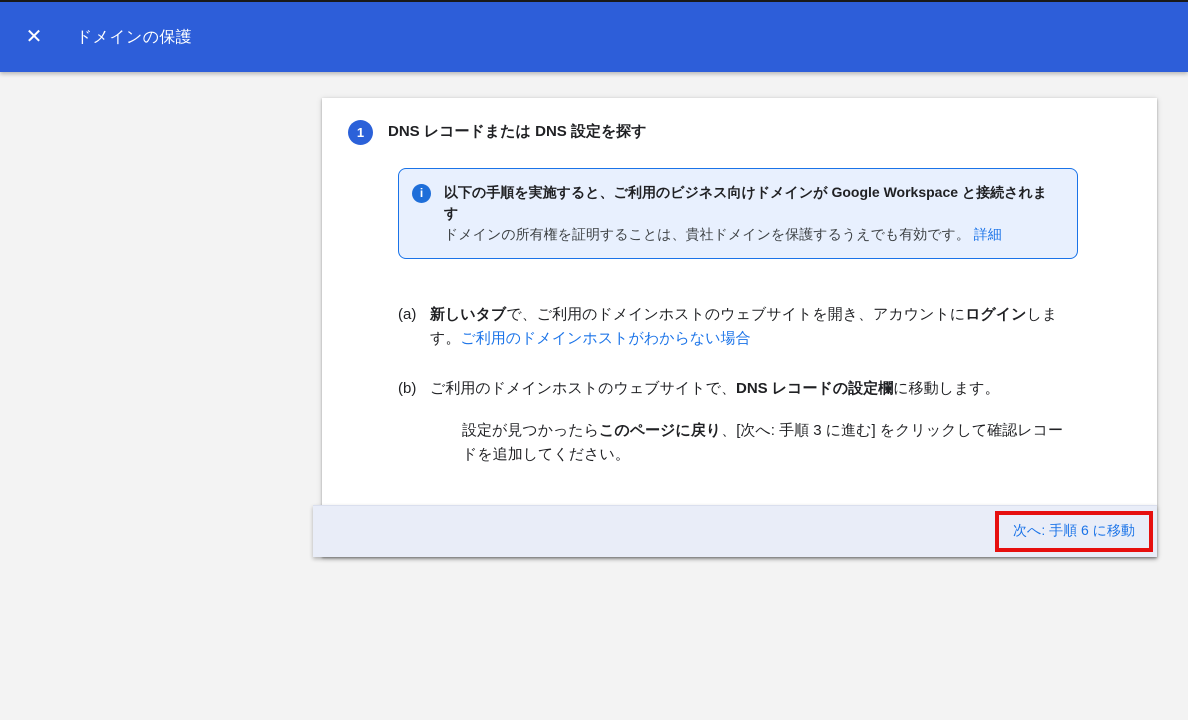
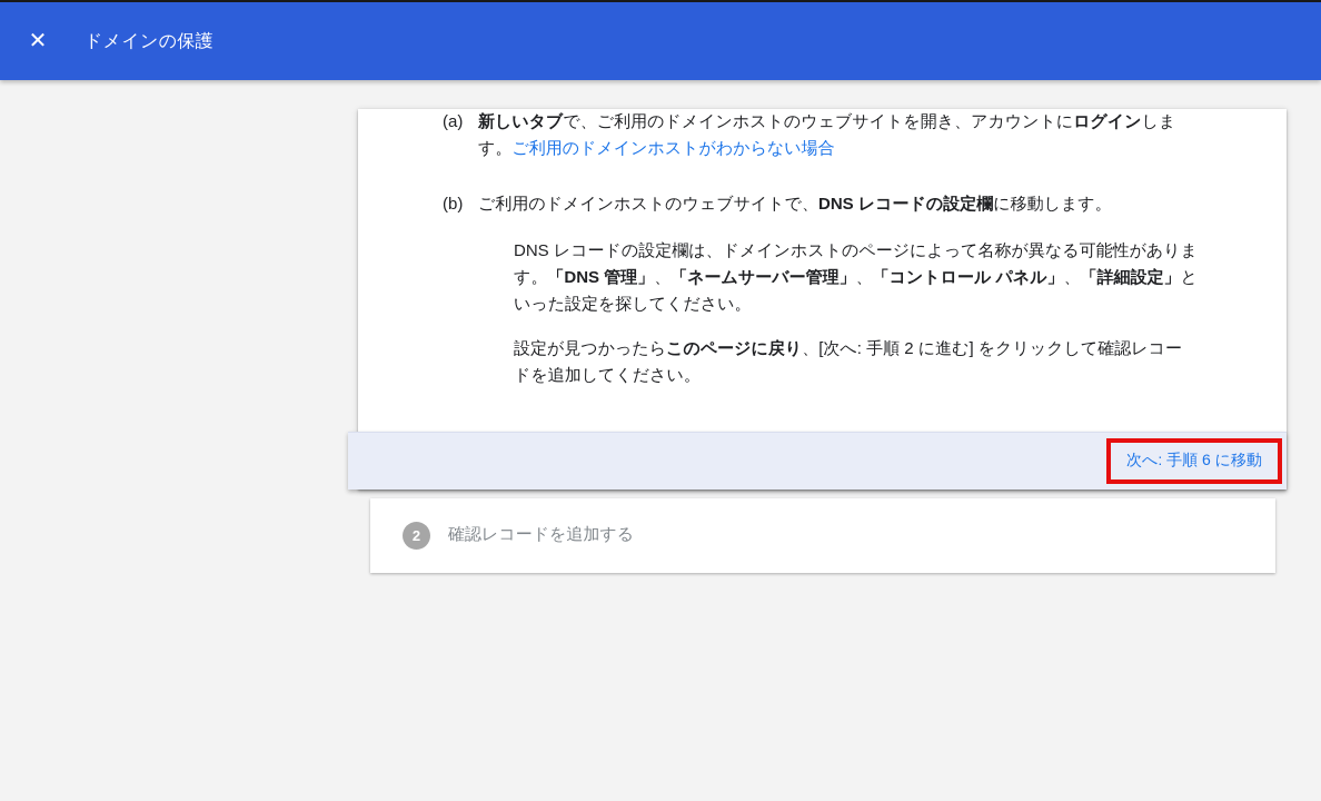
  ✕
  ドメインの保護
- 1
- DNS レコードまたは DNS 設定を探す
- i
- 以下の手順を実施すると、ご利用のビジネス向けドメインが Google Workspace と接続されます
- ドメインの所有権を証明することは、貴社ドメインを保護するうえでも有効です。 詳細
  (a)
  新しいタブで、ご利用のドメインホストのウェブサイトを開き、アカウントにログインします。ご利用のドメインホストがわからない場合
  (b)
  ご利用のドメインホストのウェブサイトで、DNS レコードの設定欄に移動します。
+ DNS レコードの設定欄は、ドメインホストのページによって名称が異なる可能性があります。「DNS 管理」、「ネームサーバー管理」、「コントロール パネル」、「詳細設定」といった設定を探してください。
- 設定が見つかったらこのページに戻り、[次へ: 手順 3 に進む] をクリックして確認レコードを追加してください。
+ 設定が見つかったらこのページに戻り、[次へ: 手順 2 に進む] をクリックして確認レコードを追加してください。
  次へ: 手順 6 に移動
+ 2
+ 確認レコードを追加する
